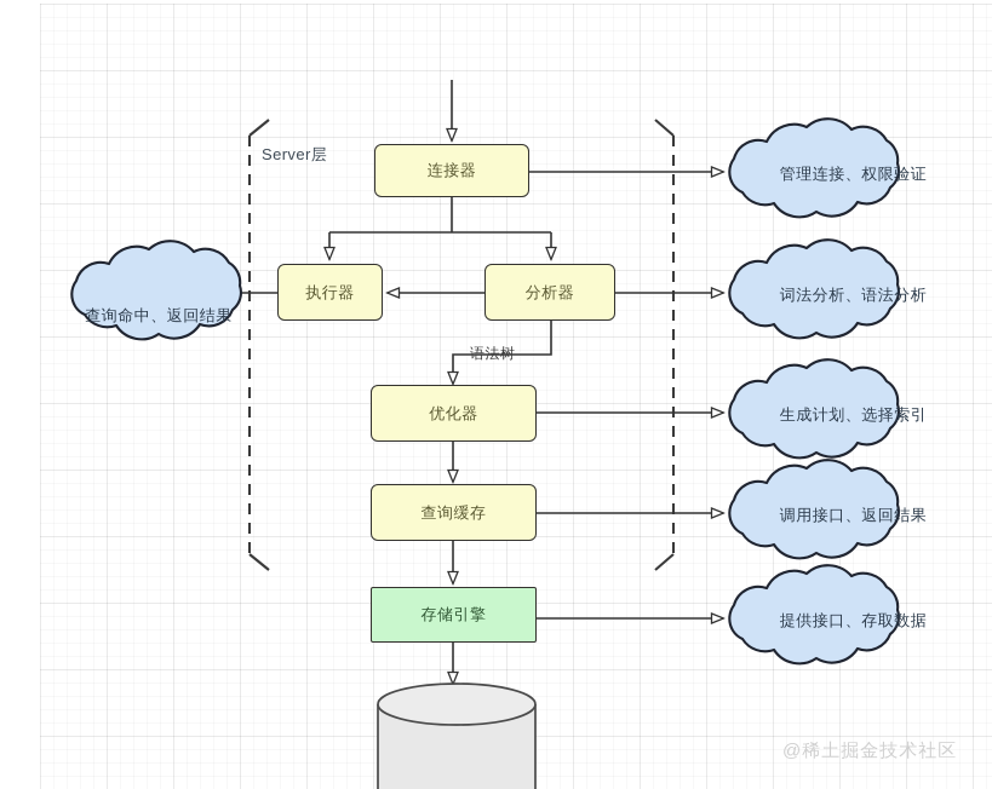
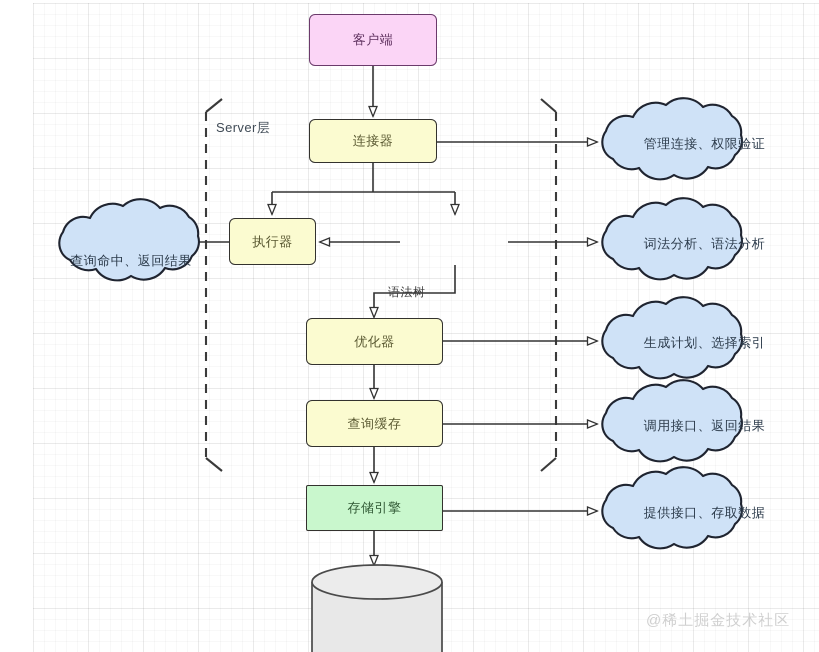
+ 客户端
  连接器
  执行器
- 分析器
  优化器
  查询缓存
  存储引擎
  查询命中、返回结果
  管理连接、权限验证
  词法分析、语法分析
  生成计划、选择索引
  调用接口、返回结果
  提供接口、存取数据
  语法树
  Server层
  @稀土掘金技术社区
